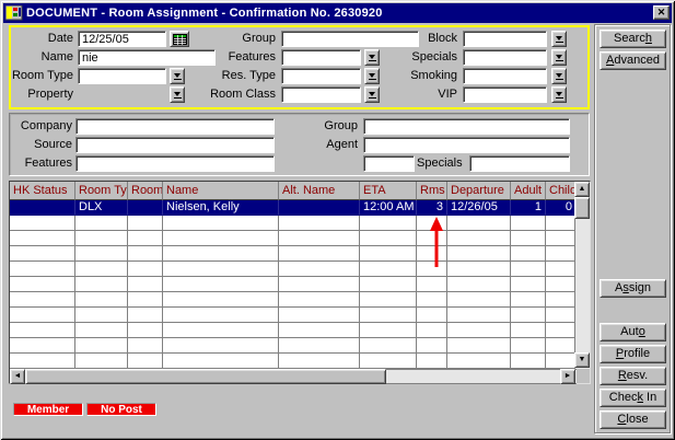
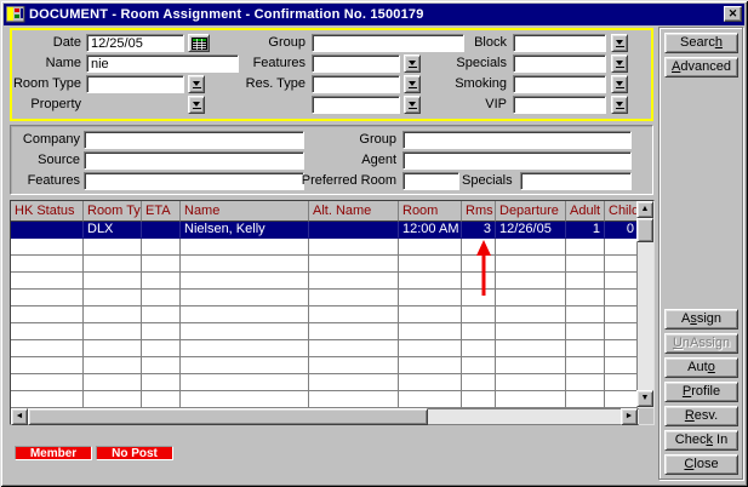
- DOCUMENT - Room Assignment - Confirmation No. 2630920
+ DOCUMENT - Room Assignment - Confirmation No. 1500179
  ✕
  Date
  12/25/05
  Name
  nie
  Room Type
  Property
  Group
  Features
  Res. Type
- Room Class
  Block
  Specials
  Smoking
  VIP
  Company
  Source
  Features
  Group
  Agent
+ Preferred Room
  Specials
  HK Status
  Room Ty
- Room
+ ETA
  Name
  Alt. Name
- ETA
+ Room
  Rms
  Departure
  Adult
  Child
  DLX
  Nielsen, Kelly
  12:00 AM
  3
  12/26/05
  1
  0
  Member
  No Post
  Search
  Advanced
  Assign
+ UnAssign
  Auto
  Profile
  Resv.
  Check In
  Close
